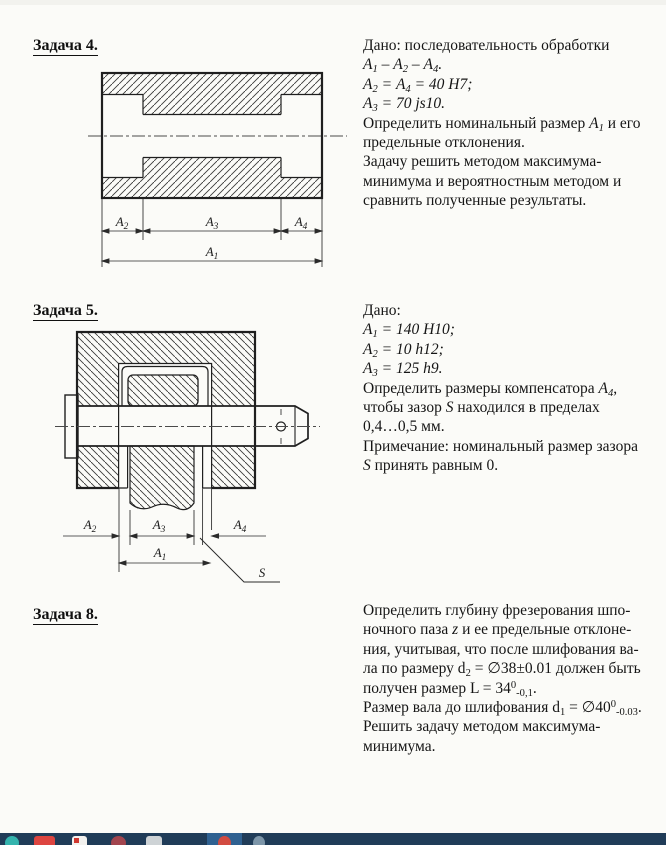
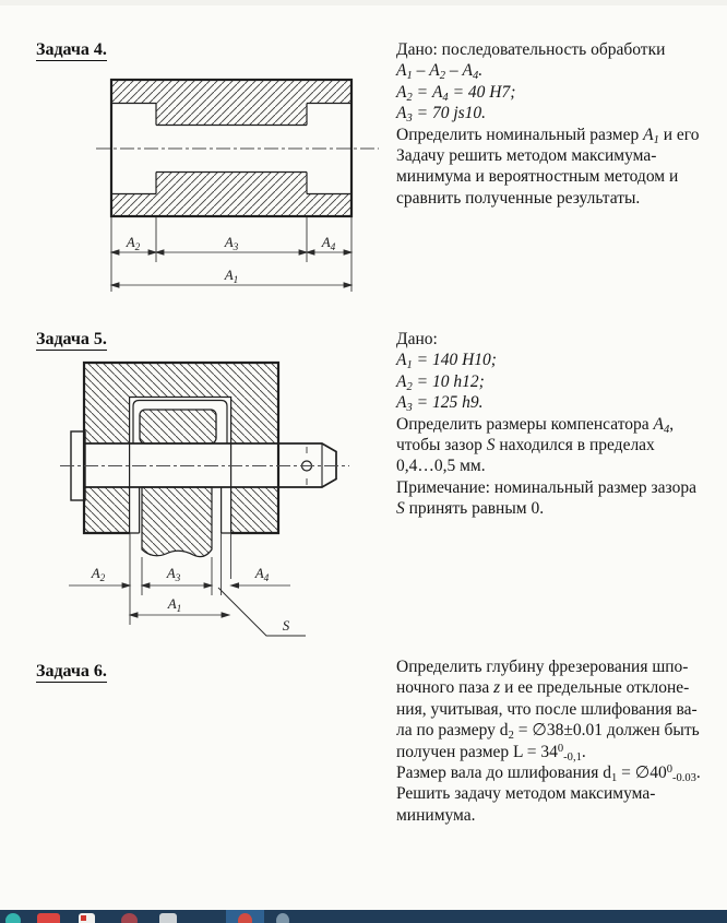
  Задача 4.
  A2
  A3
  A4
  A1
  Дано: последовательность обработки
  А1 – А2 – А4.
  А2 = А4 = 40 Н7;
  А3 = 70 js10.
  Определить номинальный размер А1 и его
- предельные отклонения.
  Задачу решить методом максимума-
  минимума и вероятностным методом и
  сравнить полученные результаты.
  Задача 5.
  A2
  A3
  A4
  A1
  S
  Дано:
  А1 = 140 Н10;
  А2 = 10 h12;
  А3 = 125 h9.
  Определить размеры компенсатора А4,
  чтобы зазор S находился в пределах
  0,4…0,5 мм.
  Примечание: номинальный размер зазора
  S принять равным 0.
- Задача 8.
+ Задача 6.
  Определить глубину фрезерования шпо-
  ночного паза z и ее предельные отклоне-
  ния, учитывая, что после шлифования ва-
  ла по размеру d2 = ∅38±0.01 должен быть
  получен размер L = 340-0,1.
  Размер вала до шлифования d1 = ∅400-0.03.
  Решить задачу методом максимума-
  минимума.
